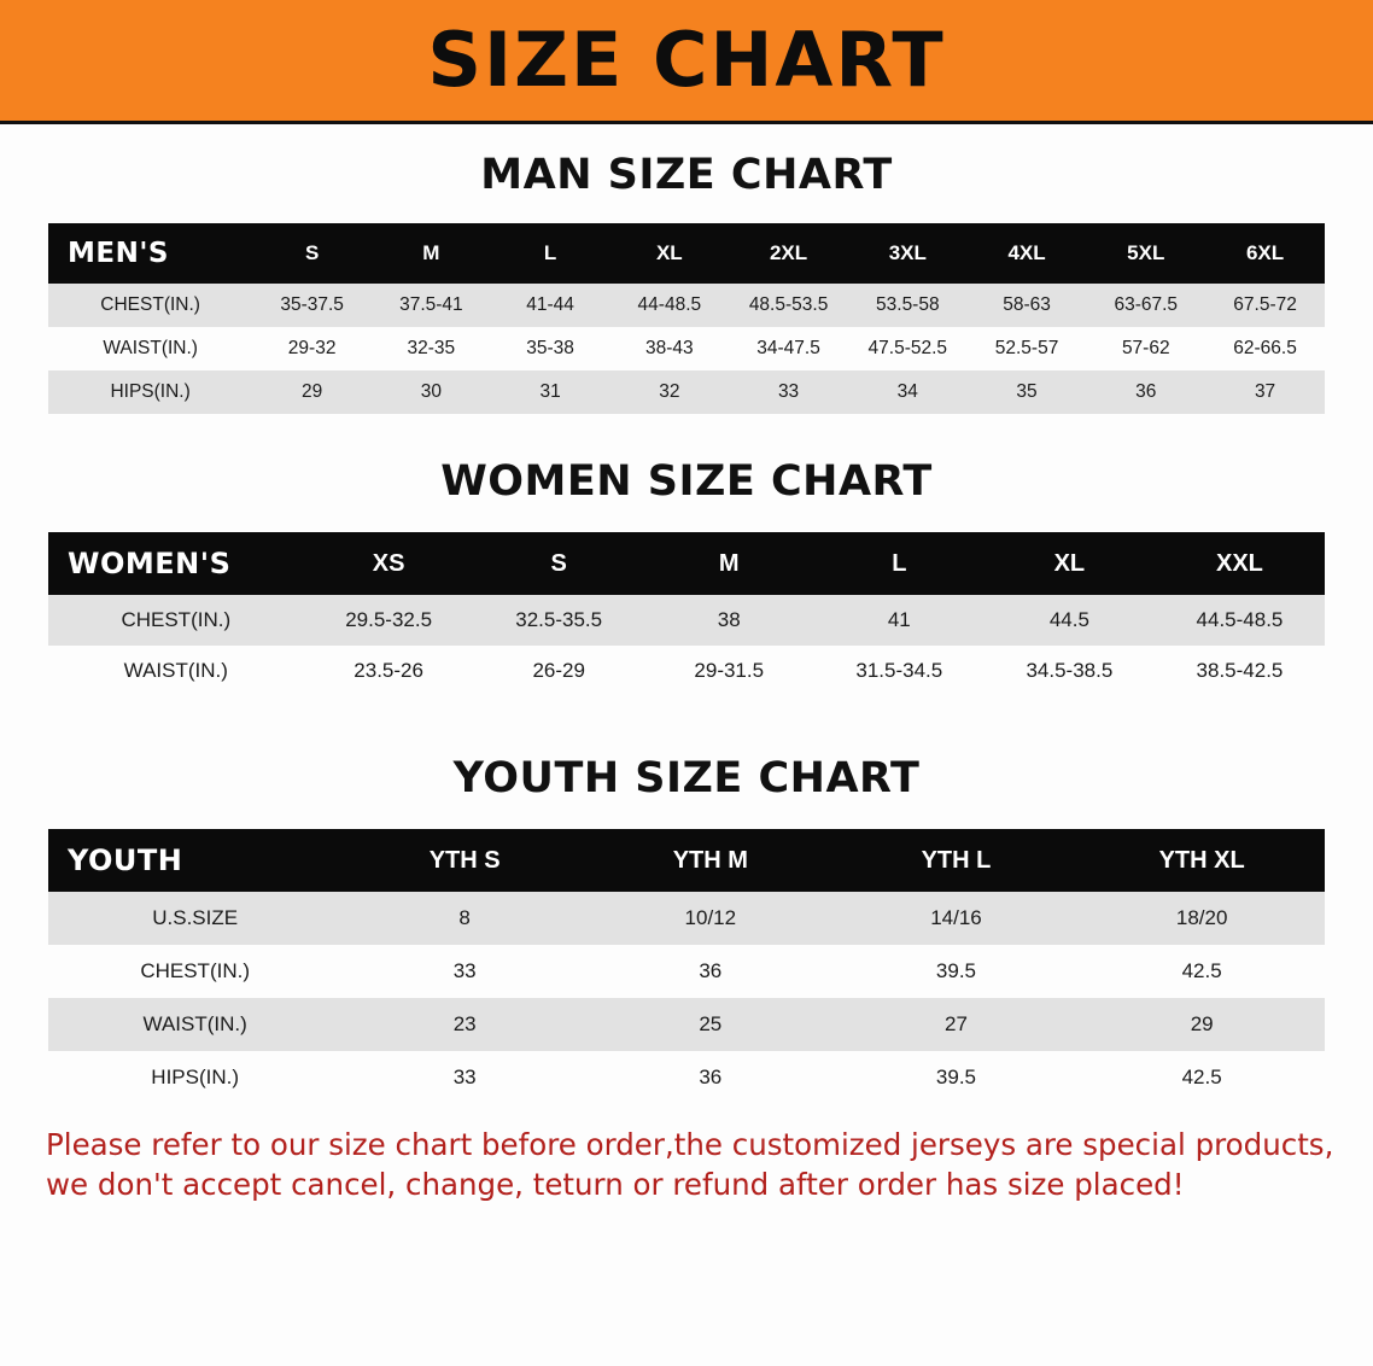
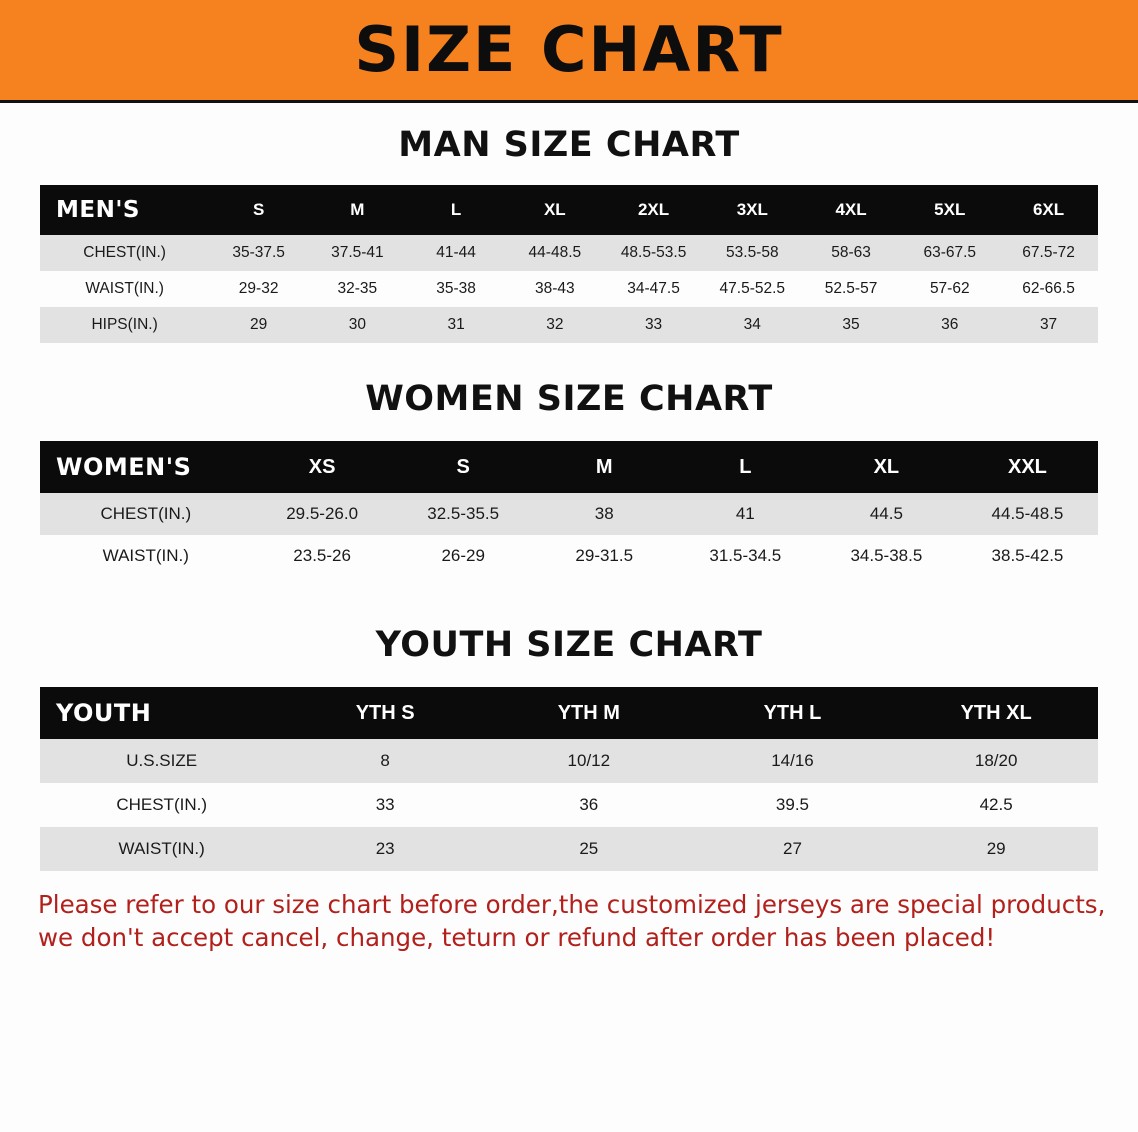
  SIZE CHART
  MAN SIZE CHART
  MEN'S	S	M	L	XL	2XL	3XL	4XL	5XL	6XL
  CHEST(IN.)	35-37.5	37.5-41	41-44	44-48.5	48.5-53.5	53.5-58	58-63	63-67.5	67.5-72
  WAIST(IN.)	29-32	32-35	35-38	38-43	34-47.5	47.5-52.5	52.5-57	57-62	62-66.5
  HIPS(IN.)	29	30	31	32	33	34	35	36	37
  WOMEN SIZE CHART
  WOMEN'S	XS	S	M	L	XL	XXL
- CHEST(IN.)	29.5-32.5	32.5-35.5	38	41	44.5	44.5-48.5
+ CHEST(IN.)	29.5-26.0	32.5-35.5	38	41	44.5	44.5-48.5
  WAIST(IN.)	23.5-26	26-29	29-31.5	31.5-34.5	34.5-38.5	38.5-42.5
  YOUTH SIZE CHART
  YOUTH	YTH S	YTH M	YTH L	YTH XL
  U.S.SIZE	8	10/12	14/16	18/20
  CHEST(IN.)	33	36	39.5	42.5
  WAIST(IN.)	23	25	27	29
- HIPS(IN.)	33	36	39.5	42.5
  Please refer to our size chart before order,the customized jerseys are special products,
- we don't accept cancel, change, teturn or refund after order has size placed!
+ we don't accept cancel, change, teturn or refund after order has been placed!
